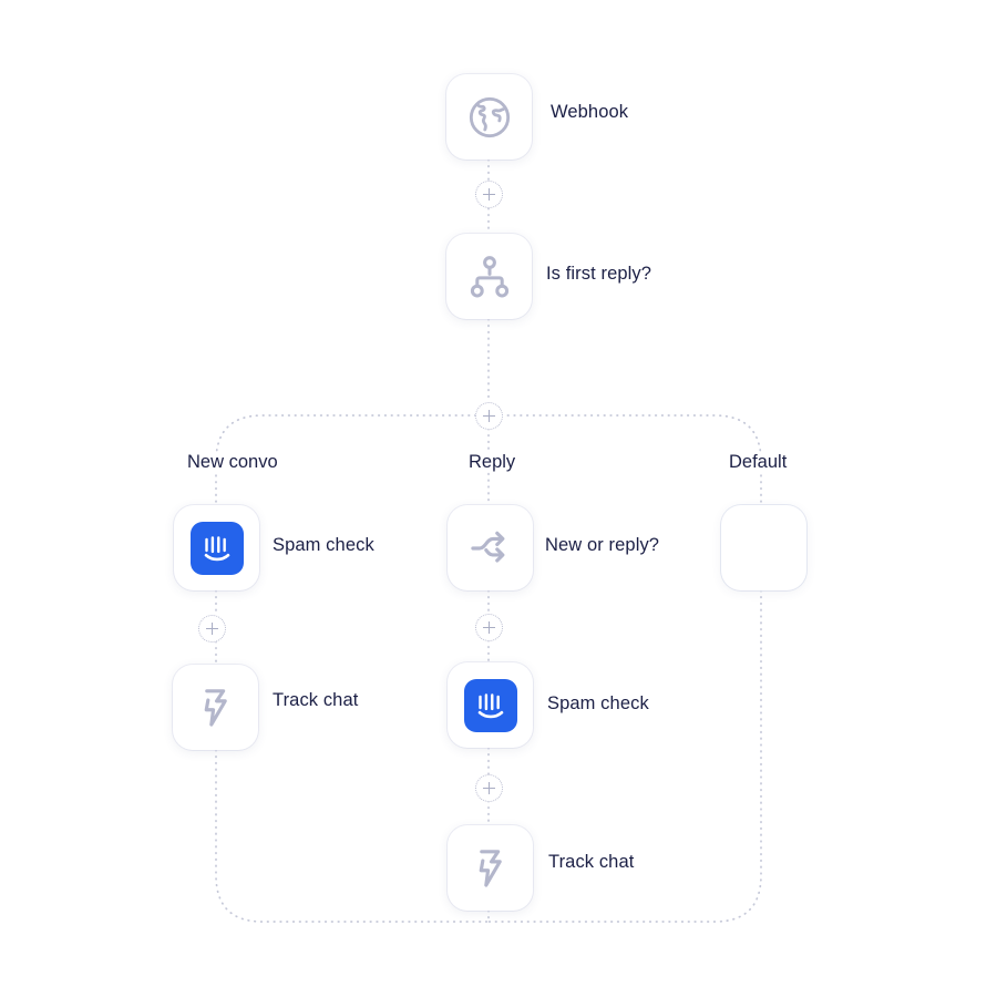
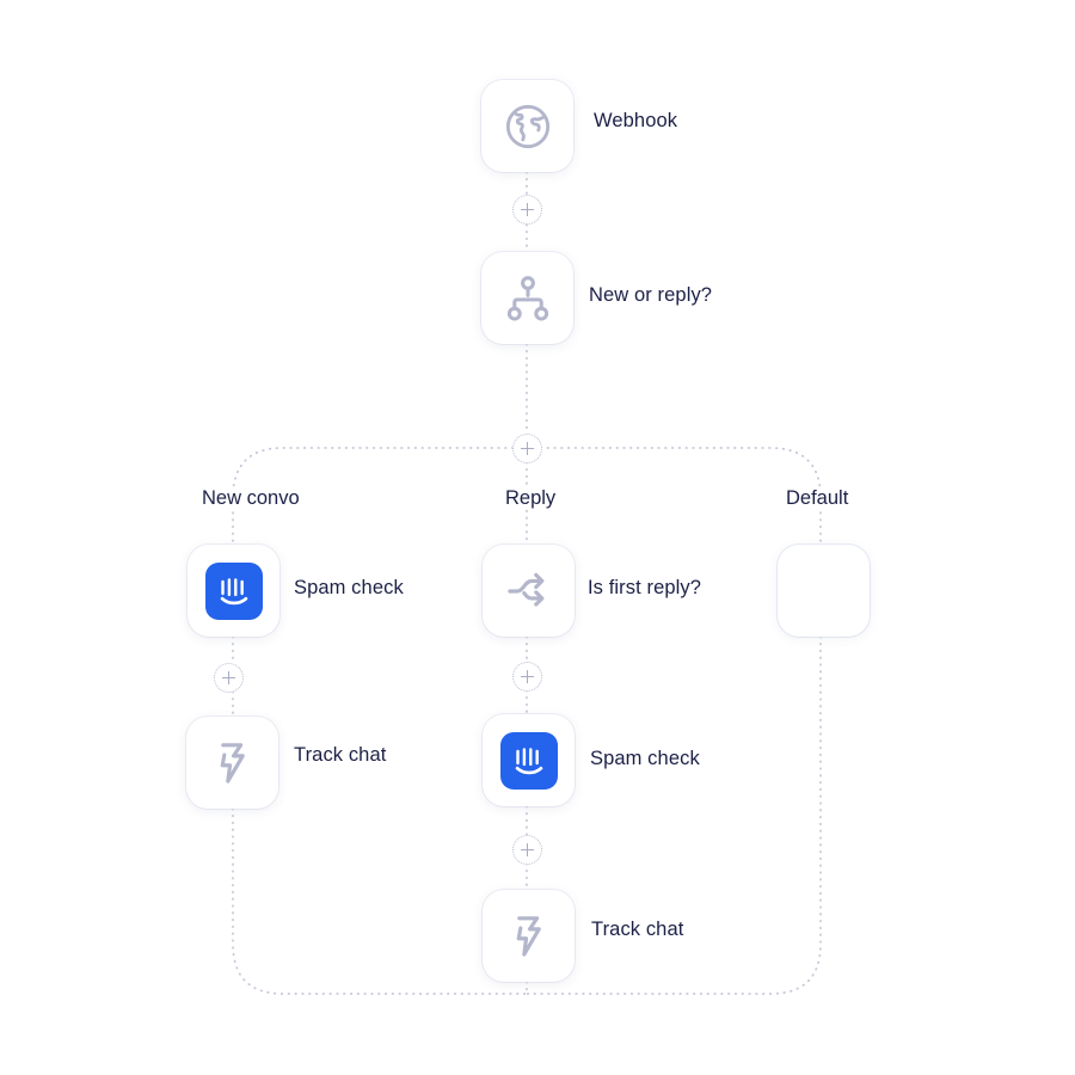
  Webhook
- Is first reply?
+ New or reply?
  New convo
  Reply
  Default
  Spam check
  Track chat
- New or reply?
+ Is first reply?
  Spam check
  Track chat
